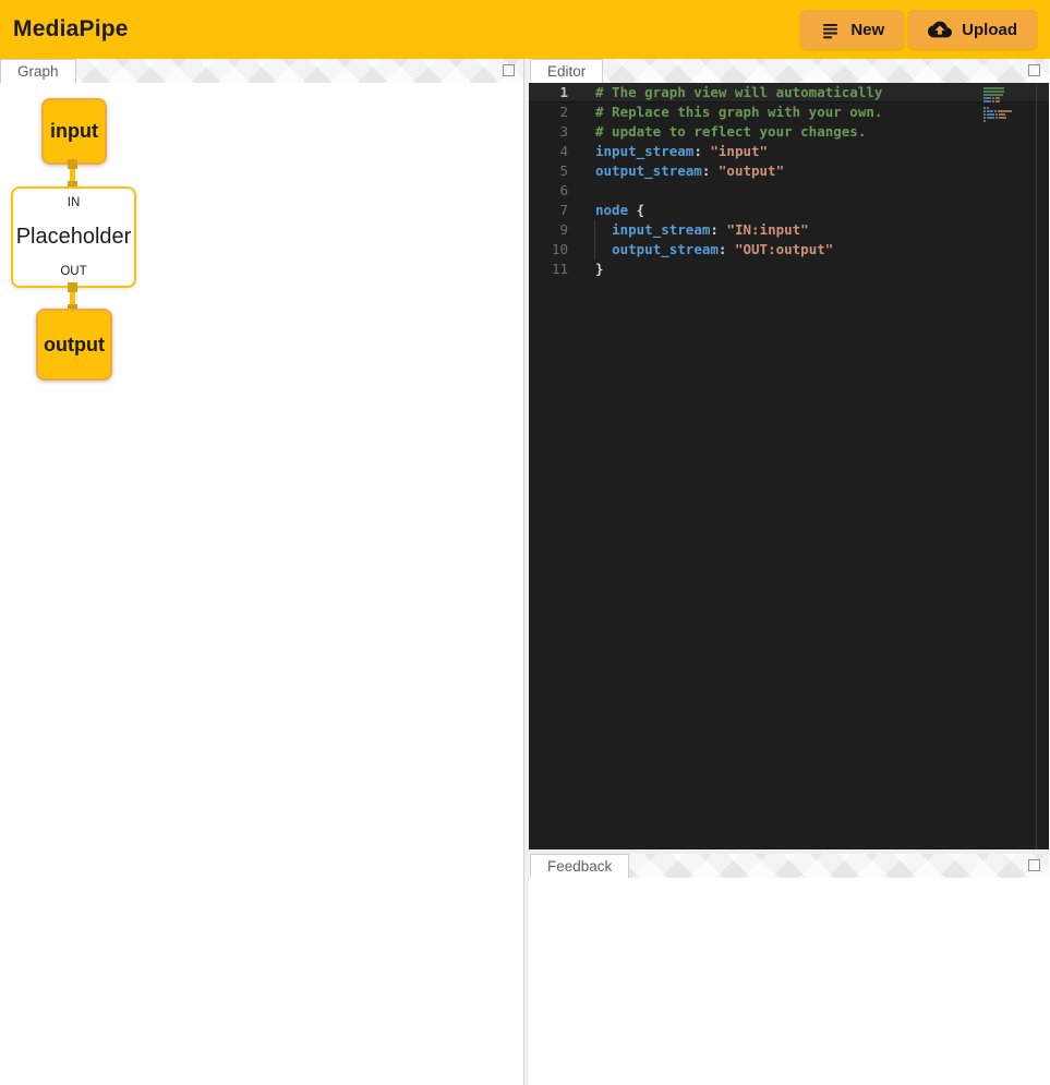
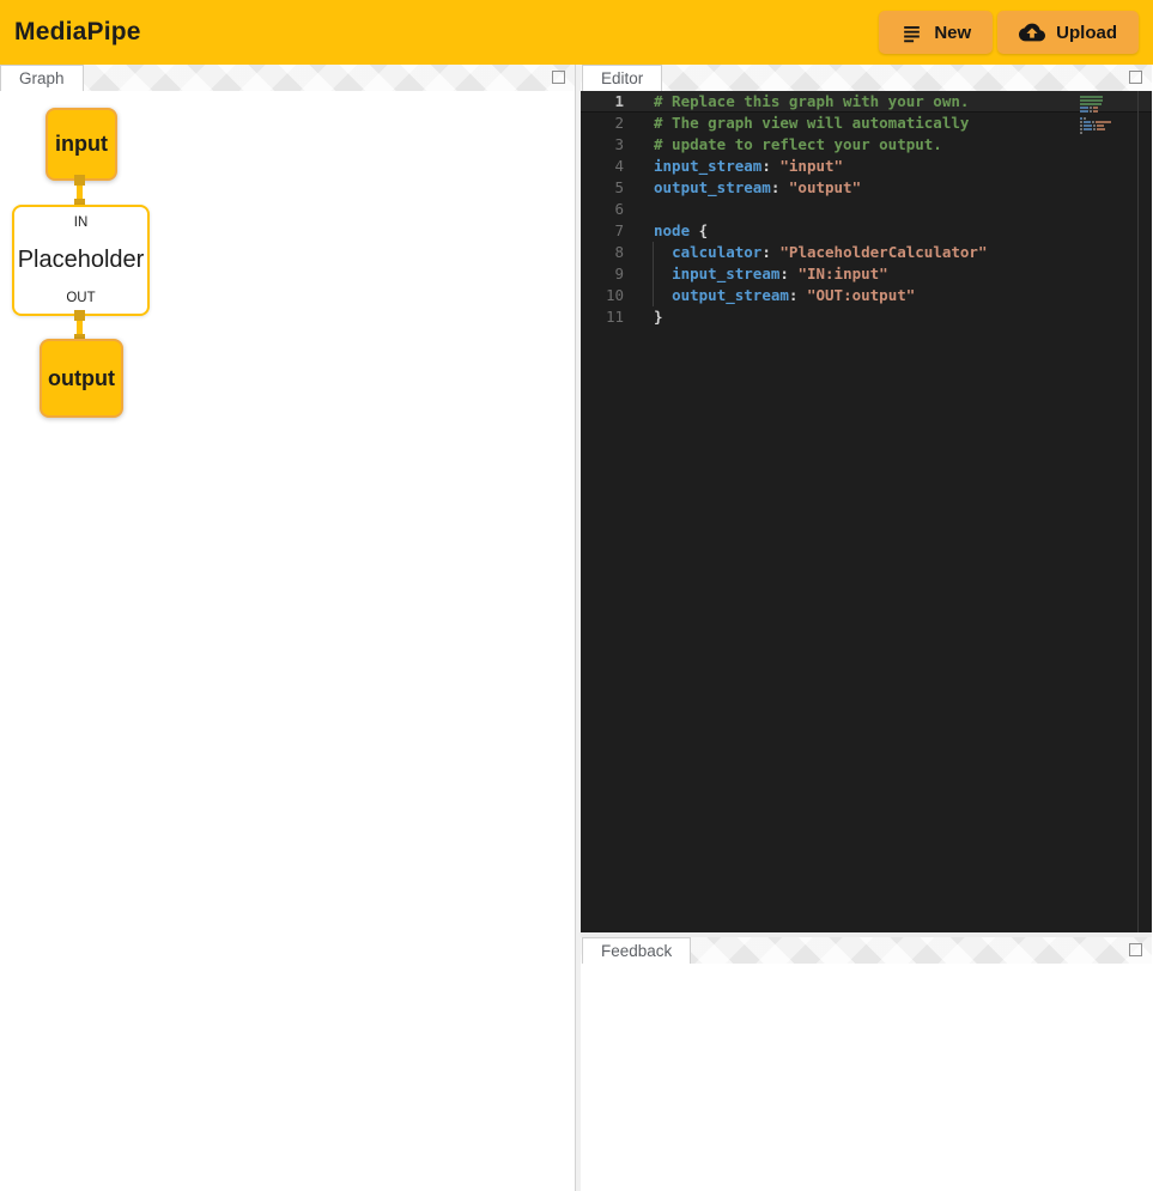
  MediaPipe
  New
  Upload
  Graph
  input
  IN
  Placeholder
  OUT
  output
  Editor
  1
- # The graph view will automatically
+ # Replace this graph with your own.
  2
- # Replace this graph with your own.
+ # The graph view will automatically
  3
- # update to reflect your changes.
+ # update to reflect your output.
  4
  input_stream: "input"
  5
  output_stream: "output"
  6
  7
  node {
+ 8
+ calculator: "PlaceholderCalculator"
  9
  input_stream: "IN:input"
  10
  output_stream: "OUT:output"
  11
  }
  Feedback
